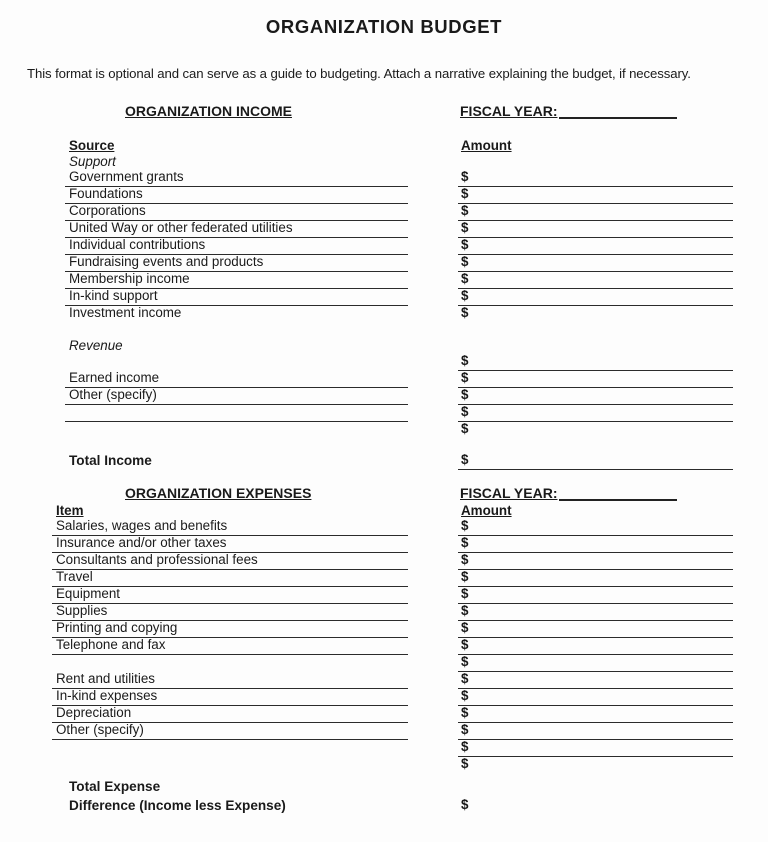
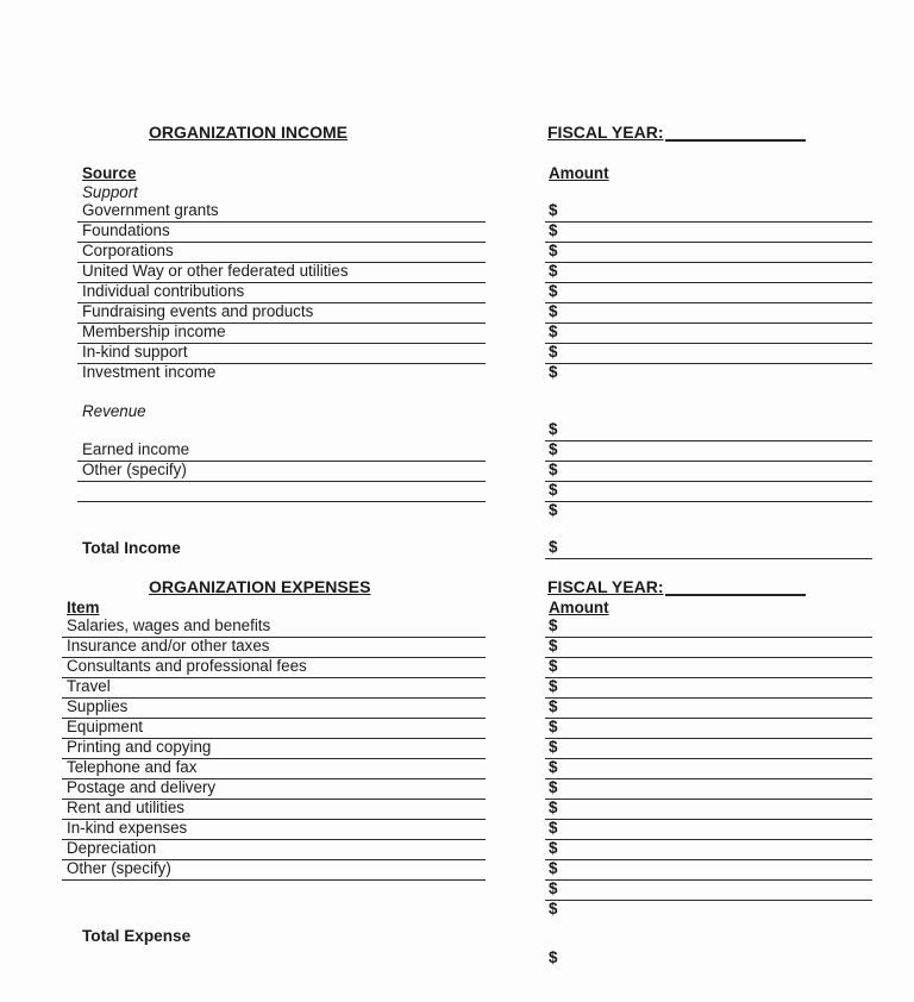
- ORGANIZATION BUDGET
- This format is optional and can serve as a guide to budgeting. Attach a narrative explaining the budget, if necessary.
  ORGANIZATION INCOME
  FISCAL YEAR:
  Source
  Amount
  Support
  Government grants
  $
  Foundations
  $
  Corporations
  $
  United Way or other federated utilities
  $
  Individual contributions
  $
  Fundraising events and products
  $
  Membership income
  $
  In-kind support
  $
  Investment income
  $
  Revenue
  $
  Earned income
  $
  Other (specify)
  $
  $
  $
  Total Income
  $
  ORGANIZATION EXPENSES
  FISCAL YEAR:
  Item
  Amount
  Salaries, wages and benefits
  $
  Insurance and/or other taxes
  $
  Consultants and professional fees
  $
  Travel
  $
- Equipment
+ Supplies
  $
- Supplies
+ Equipment
  $
  Printing and copying
  $
  Telephone and fax
  $
+ Postage and delivery
  $
  Rent and utilities
  $
  In-kind expenses
  $
  Depreciation
  $
  Other (specify)
  $
  $
  $
  Total Expense
- Difference (Income less Expense)
  $
